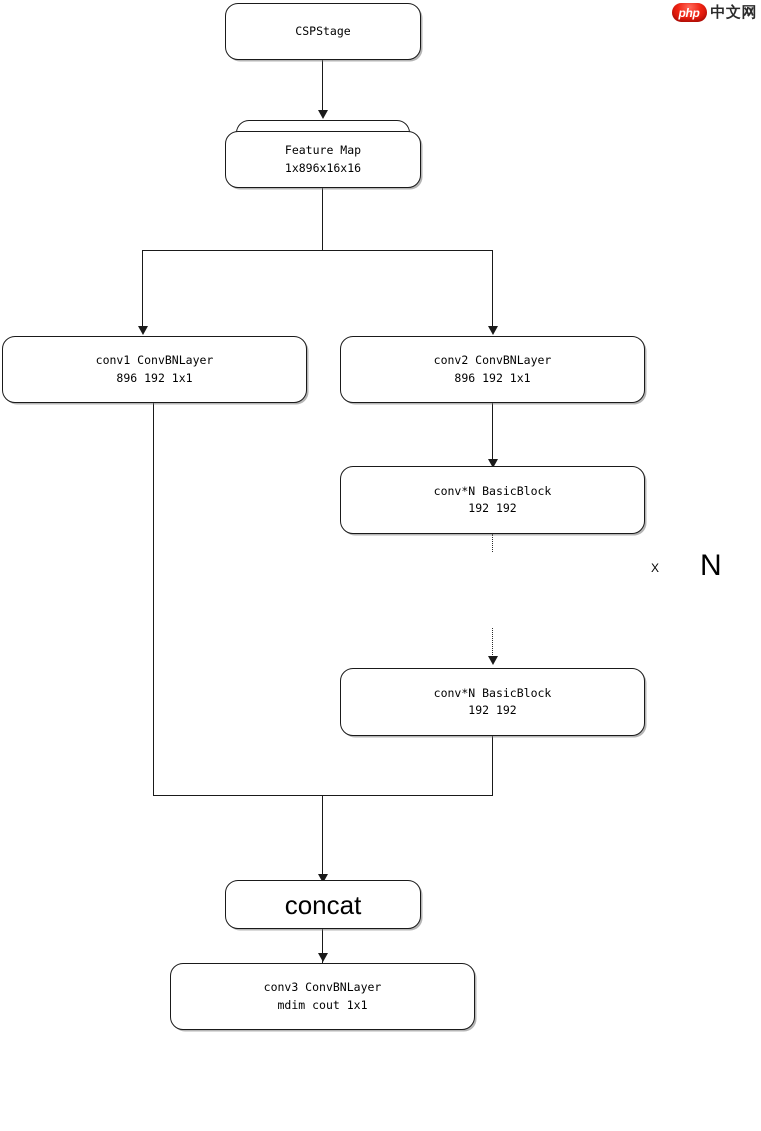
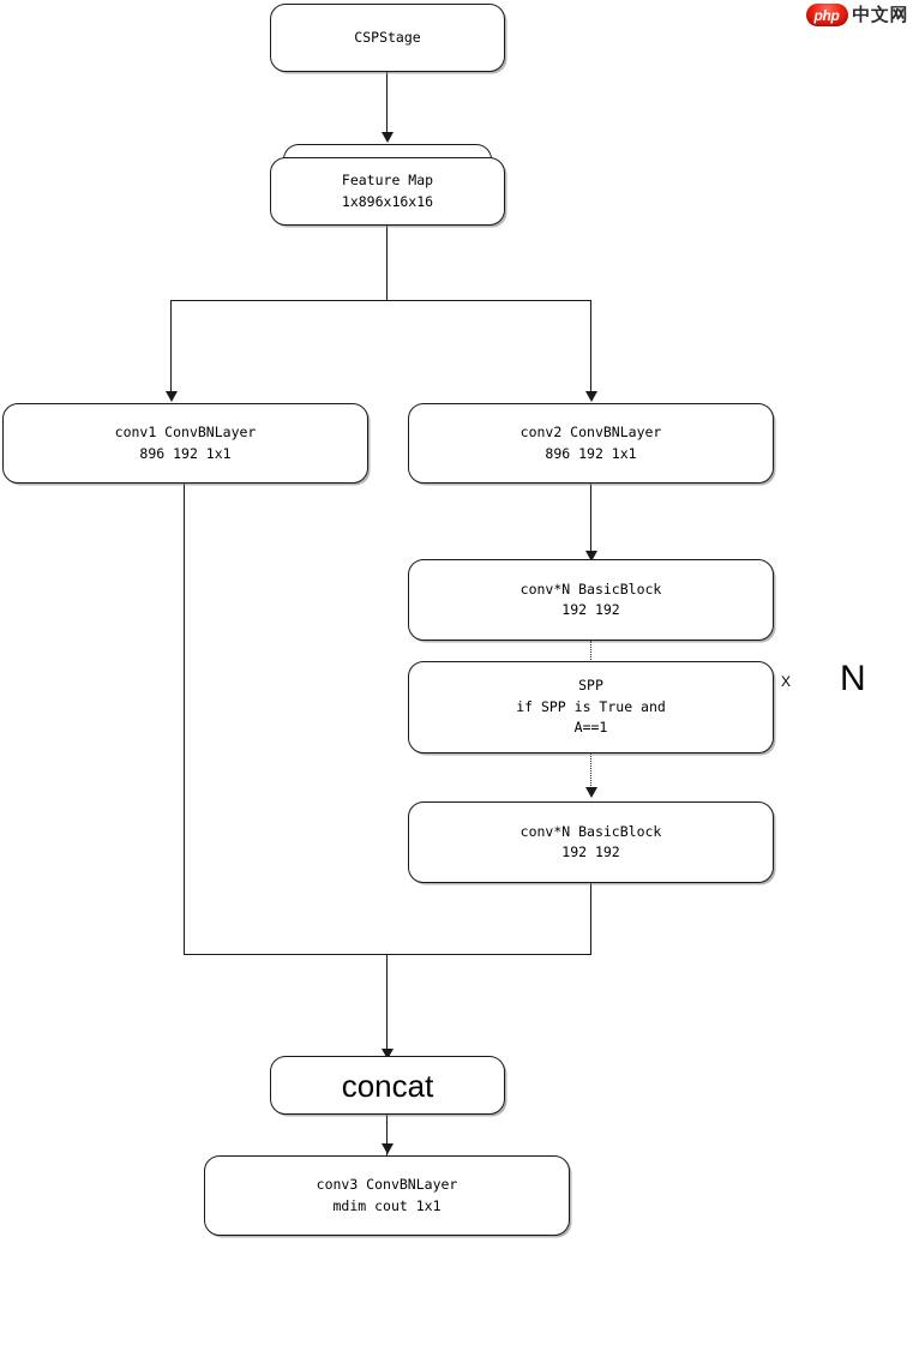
  php
  中文网
  CSPStage
  Feature Map
  1x896x16x16
  conv1 ConvBNLayer
  896 192 1x1
  conv2 ConvBNLayer
  896 192 1x1
  conv*N BasicBlock
  192 192
+ SPP
+ if SPP is True and
+ A==1
  X
  N
  conv*N BasicBlock
  192 192
  concat
  conv3 ConvBNLayer
  mdim cout 1x1
